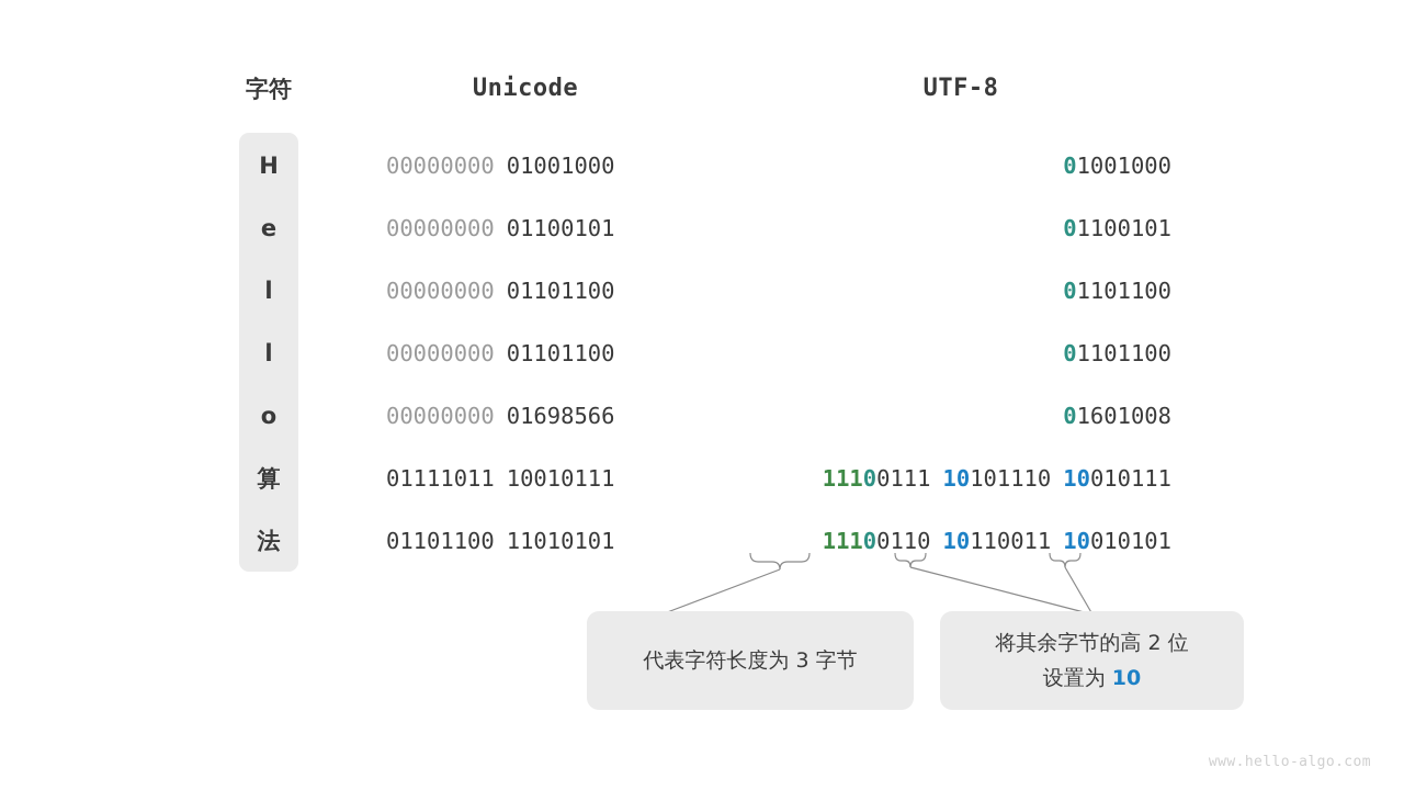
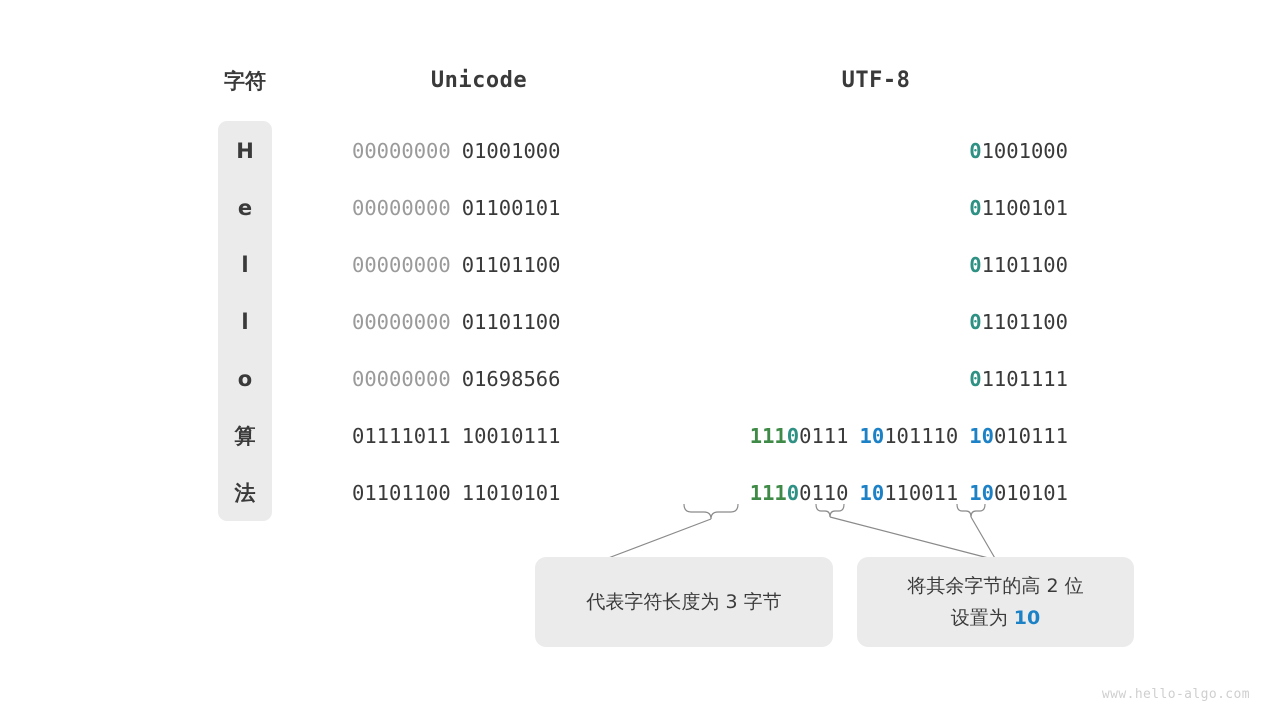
  字符
  Unicode
  UTF-8
  H
  e
  l
  l
  o
  算
  法
  00000000 01001000
  01001000
  00000000 01100101
  01100101
  00000000 01101100
  01101100
  00000000 01101100
  01101100
  00000000 01698566
- 01601008
+ 01101111
  01111011 10010111
  11100111 10101110 10010111
  01101100 11010101
  11100110 10110011 10010101
  代表字符长度为 3 字节
  将其余字节的高 2 位
  设置为 10
  www.hello-algo.com
